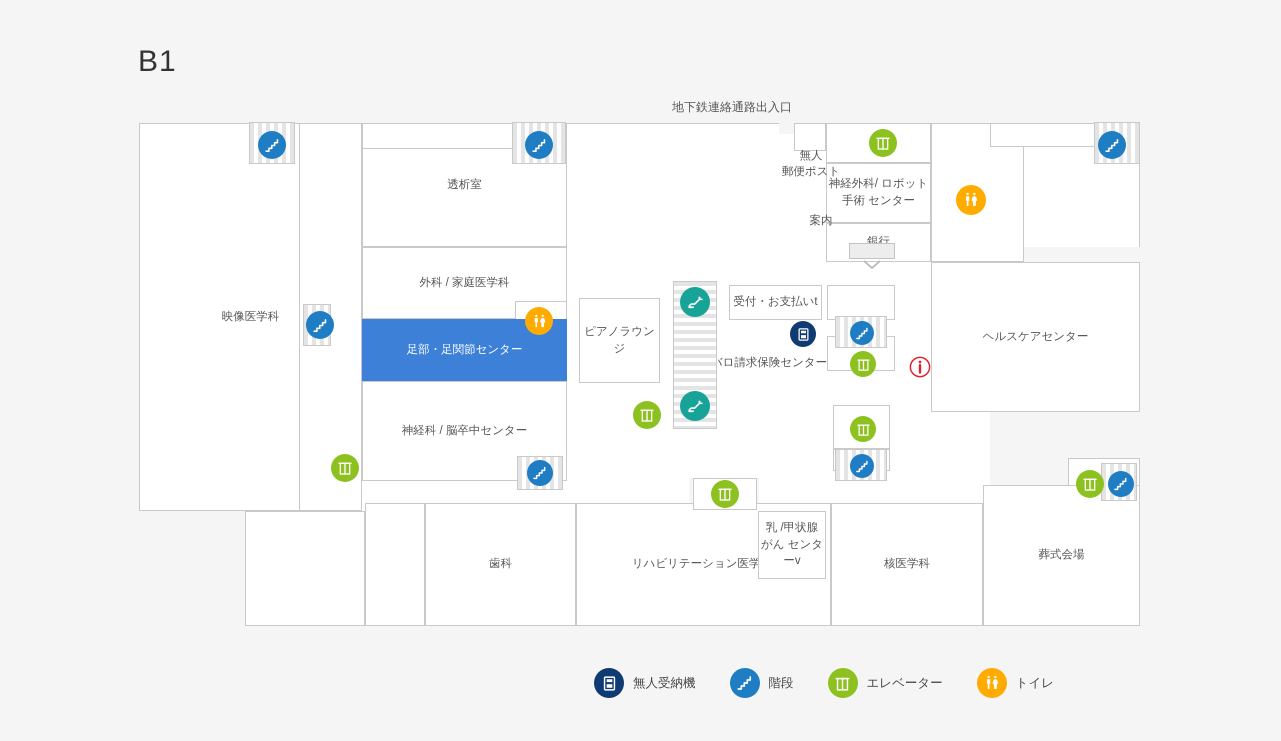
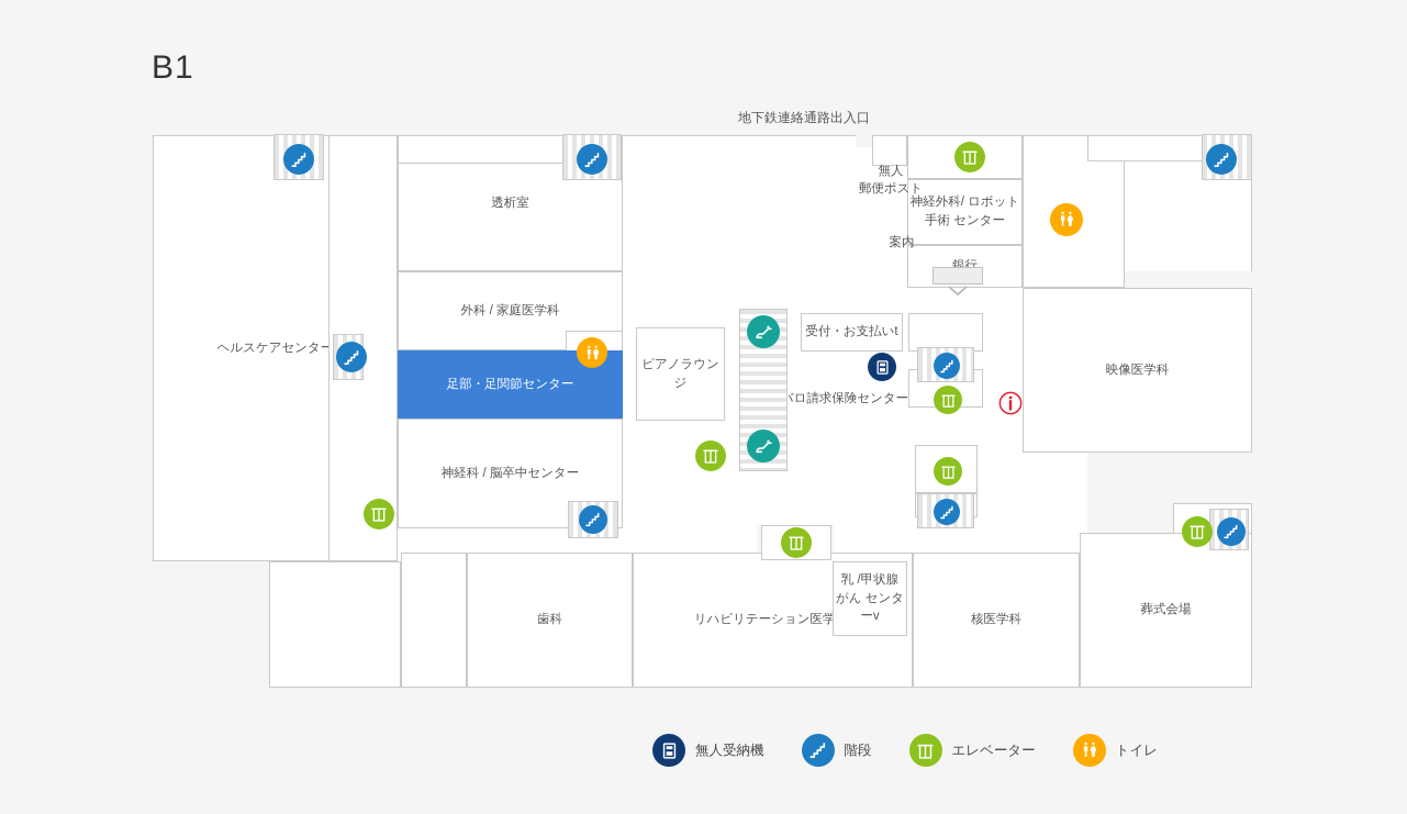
  B1
  地下鉄連絡通路出入口
- 映像医学科
+ ヘルスケアセンター
  透析室
  外科 / 家庭医学科
  足部・足関節センター
  神経科 / 脳卒中センター
  ピアノラウンジ
  受付・お支払いt
  神経外科/ ロボット手術 センター
- ヘルスケアセンター
+ 映像医学科
  葬式会場
  歯科
  リハビリテーション医学
  乳 /甲状腺 がん センターv
  核医学科
  無人
  郵便ポスト
  案内
  ロ請求保険センター
  無人受納機
  階段
  エレベーター
  トイレ
